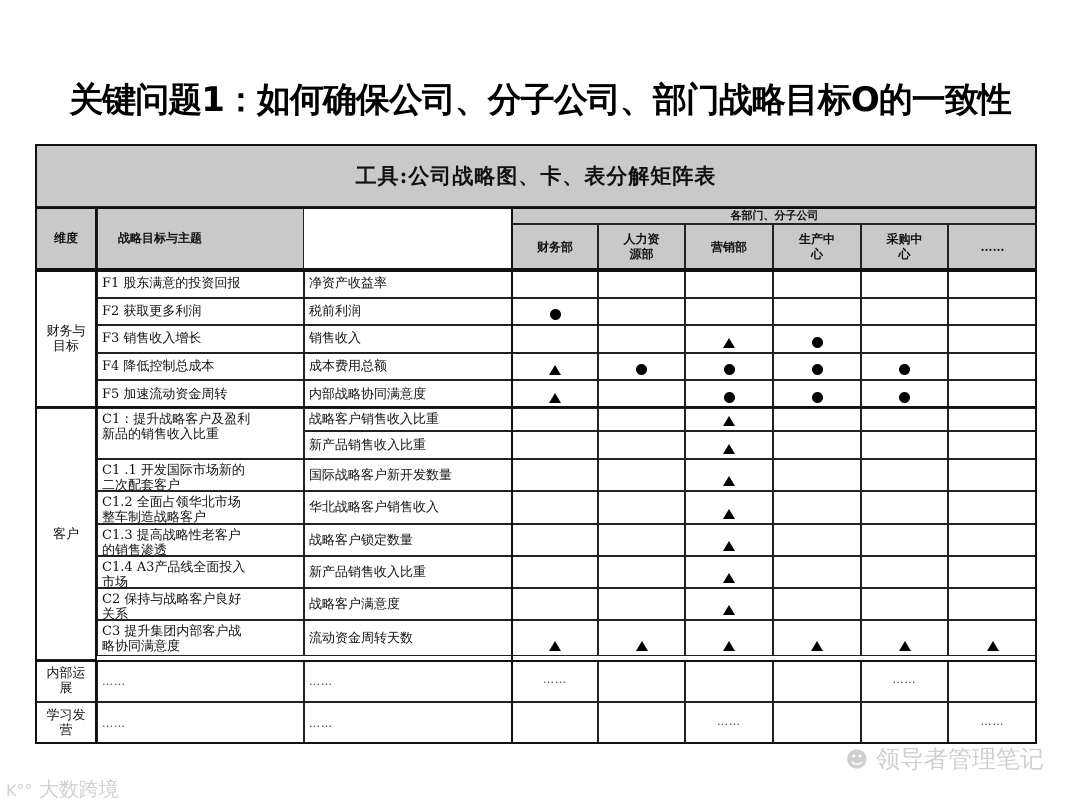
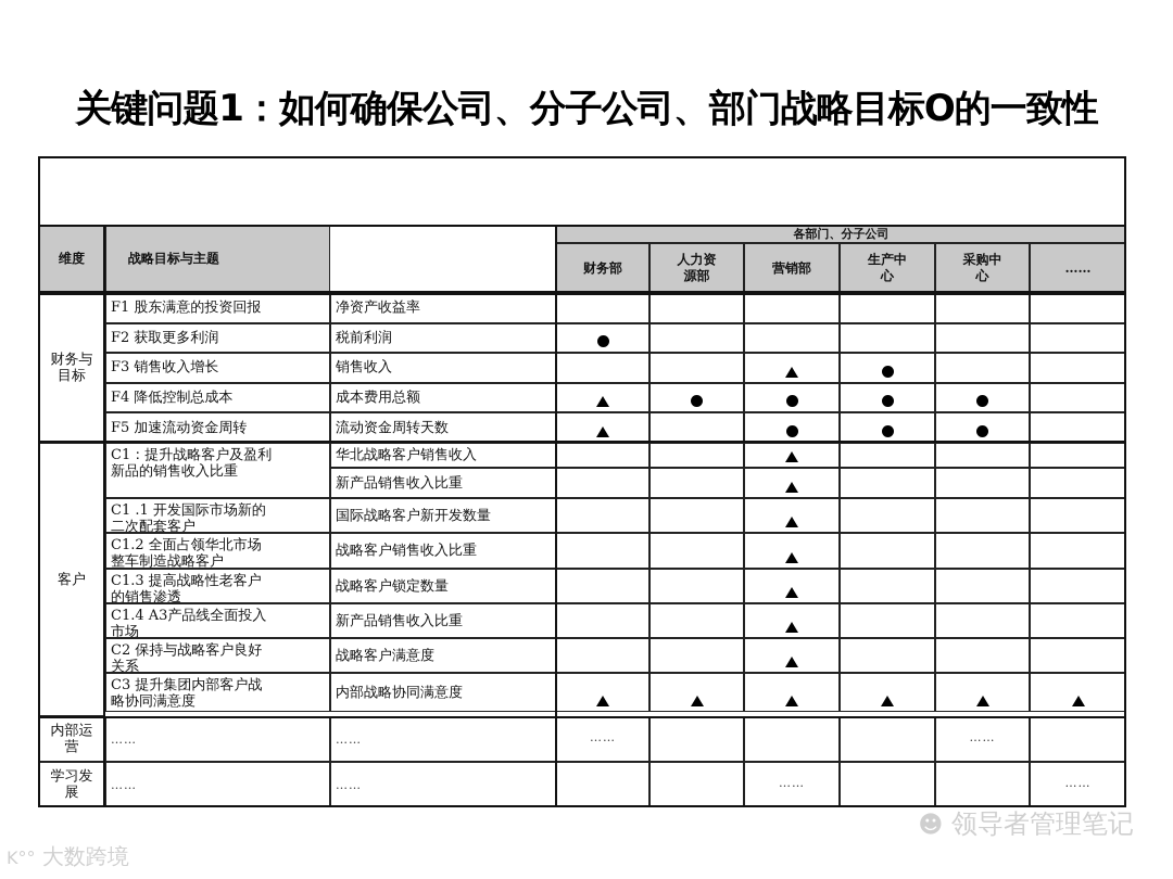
  关键问题1：如何确保公司、分子公司、部门战略目标O的一致性
- 工具:
- 公司战略图、卡、表分解矩阵表
  维度
  战略目标与主题
  各部门、分子公司
  财务部
  人力资
  源部
  营销部
  生产中
  心
  采购中
  心
  ……
  财务与
  目标
  F1 股东满意的投资回报
  净资产收益率
  F2 获取更多利润
  税前利润
  F3 销售收入增长
  销售收入
  F4 降低控制总成本
  成本费用总额
  F5 加速流动资金周转
- 内部战略协同满意度
+ 流动资金周转天数
  客户
  C1：提升战略客户及盈利
  新品的销售收入比重
  C1 .1 开发国际市场新的
  二次配套客户
  C1.2 全面占领华北市场
  整车制造战略客户
  C1.3 提高战略性老客户
  的销售渗透
  C1.4 A3产品线全面投入
  市场
  C2 保持与战略客户良好
  关系
  C3 提升集团内部客户战
  略协同满意度
- 战略客户销售收入比重
+ 华北战略客户销售收入
  新产品销售收入比重
  国际战略客户新开发数量
- 华北战略客户销售收入
+ 战略客户销售收入比重
  战略客户锁定数量
  新产品销售收入比重
  战略客户满意度
- 流动资金周转天数
+ 内部战略协同满意度
  内部运
- 展
+ 营
  ……
  ……
  ……
  ……
  学习发
- 营
+ 展
  ……
  ……
  ……
  ……
  ☻ 领导者管理笔记
  K°° 大数跨境
